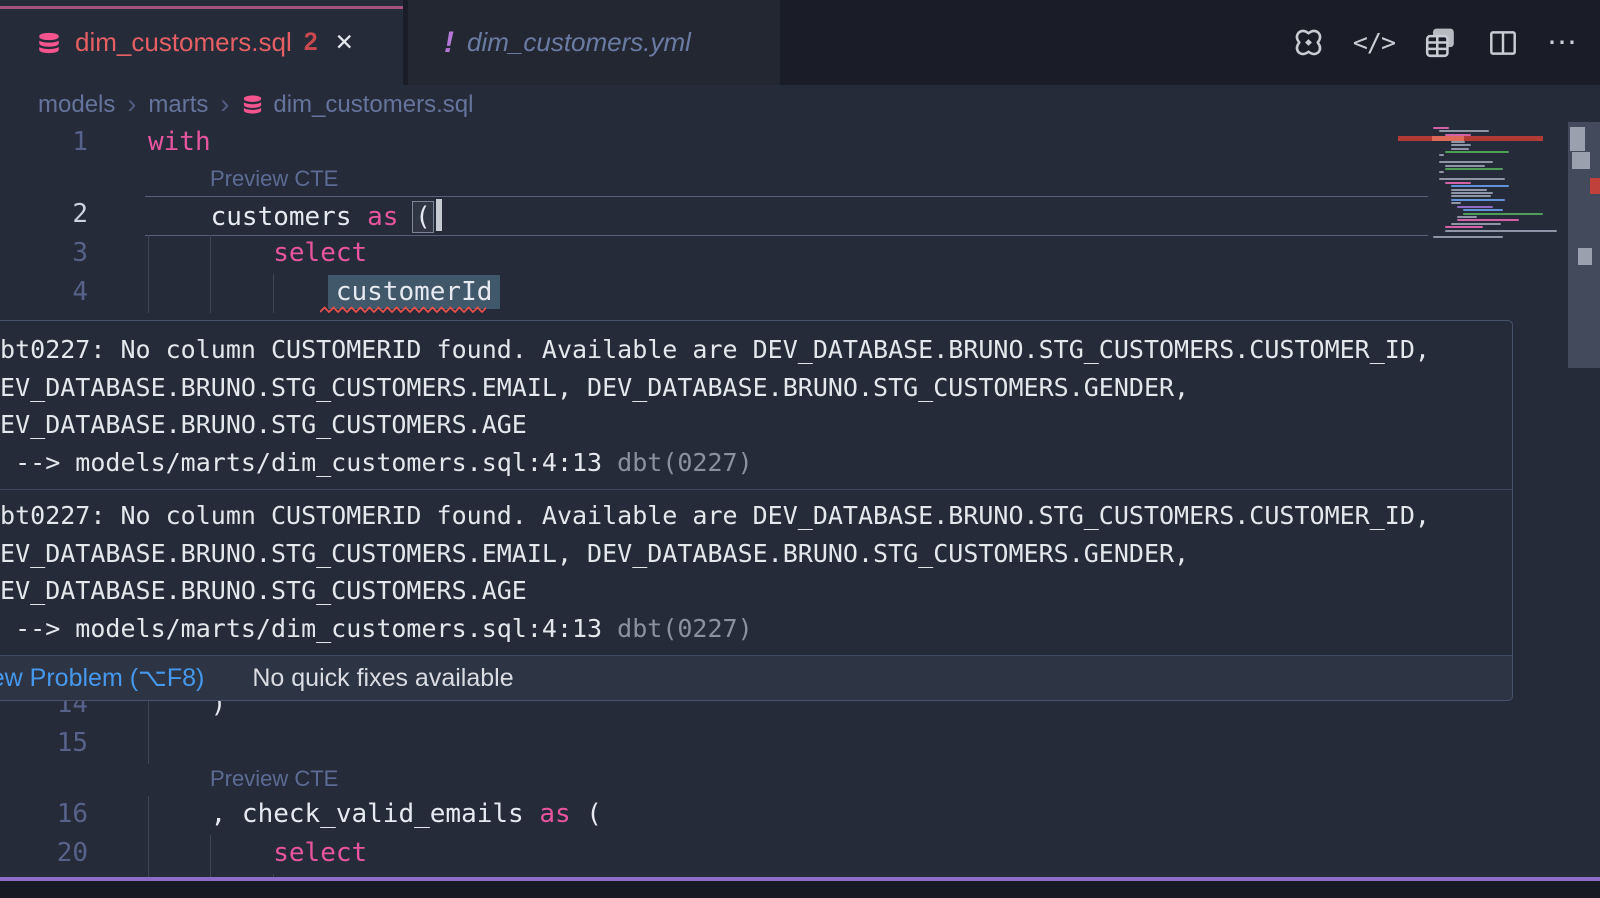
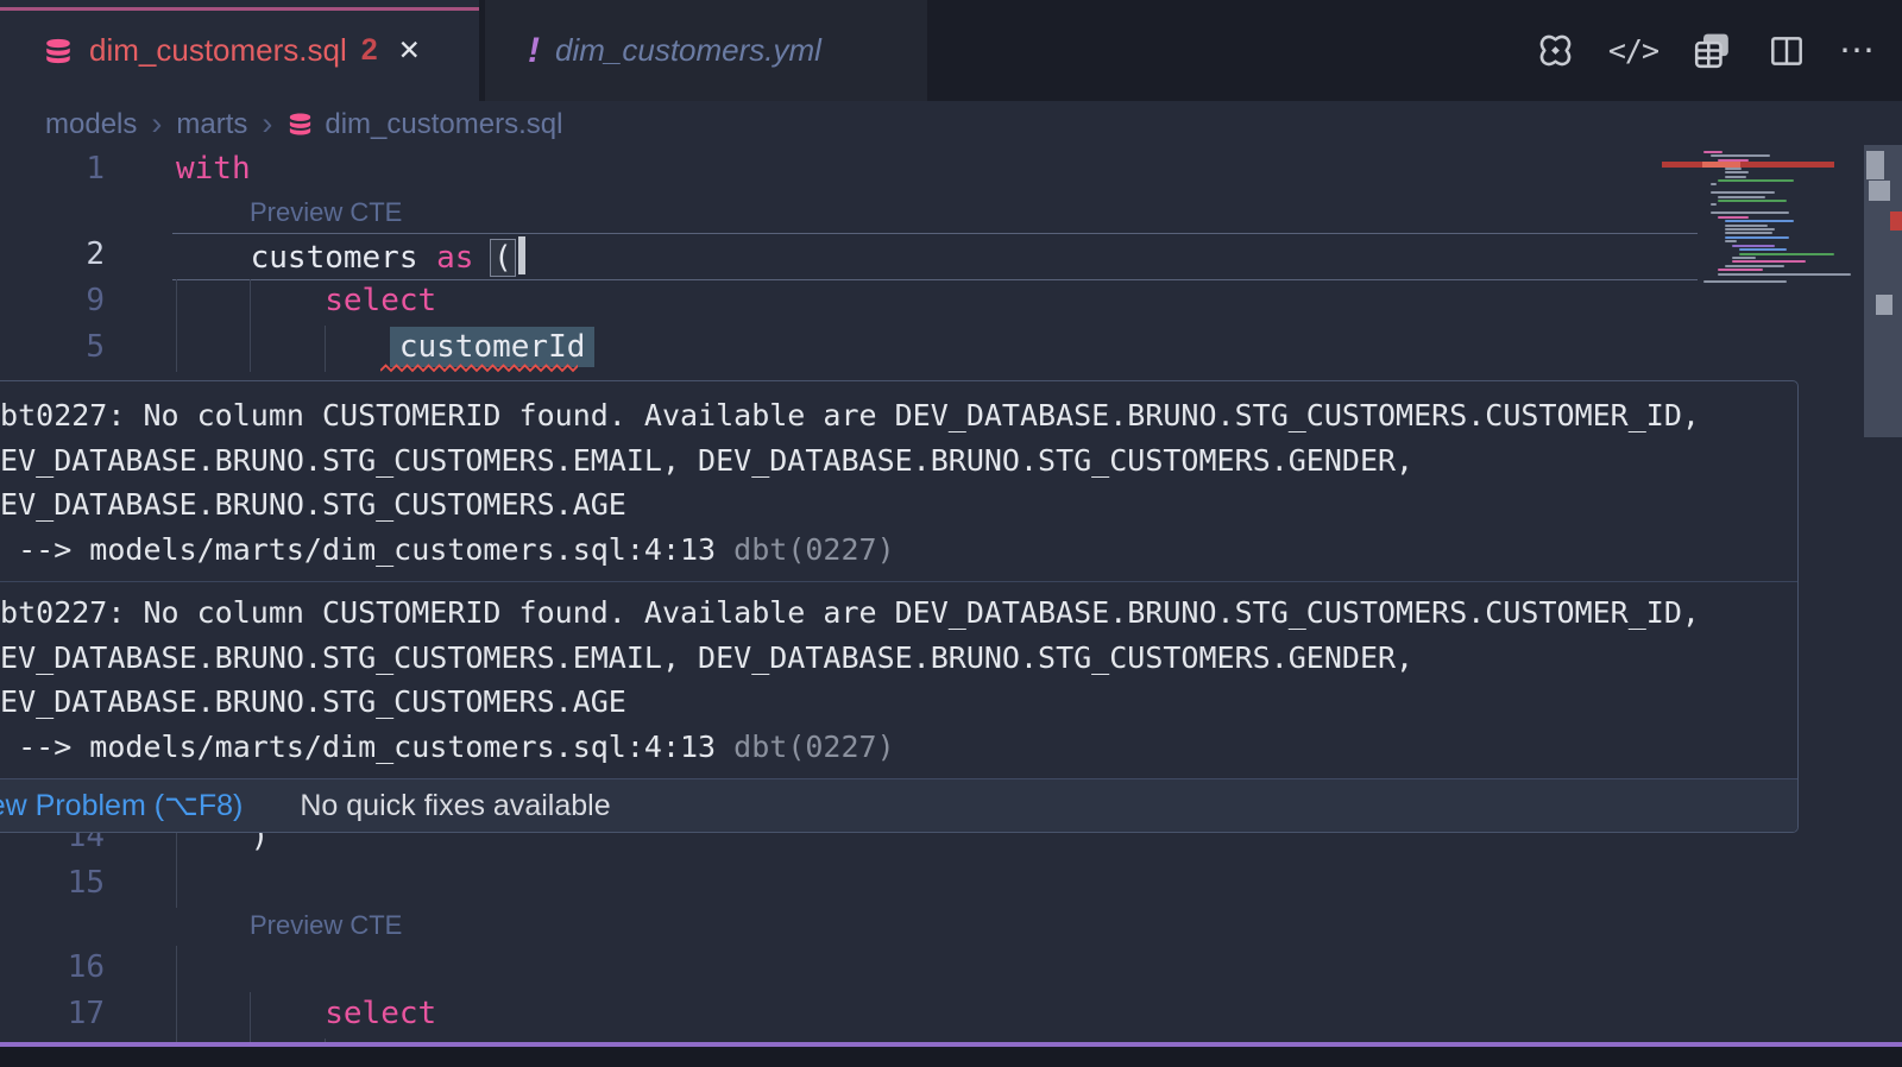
  dim_customers.sql
  2
  ✕
  !
  dim_customers.yml
  </>
  ⋯
  models
  ›
  marts
  ›
  dim_customers.sql
  1
  with
  Preview CTE
  2
  customers as (
- 3
+ 9
  select
- 4
+ 5
  customerId
  14
  )
  15
  Preview CTE
  16
- , check_valid_emails as (
- 20
+ 17
  select
  bt0227: No column CUSTOMERID found. Available are DEV_DATABASE.BRUNO.STG_CUSTOMERS.CUSTOMER_ID,
  EV_DATABASE.BRUNO.STG_CUSTOMERS.EMAIL, DEV_DATABASE.BRUNO.STG_CUSTOMERS.GENDER,
  EV_DATABASE.BRUNO.STG_CUSTOMERS.AGE
  --> models/marts/dim_customers.sql:4:13 dbt(0227)
  bt0227: No column CUSTOMERID found. Available are DEV_DATABASE.BRUNO.STG_CUSTOMERS.CUSTOMER_ID,
  EV_DATABASE.BRUNO.STG_CUSTOMERS.EMAIL, DEV_DATABASE.BRUNO.STG_CUSTOMERS.GENDER,
  EV_DATABASE.BRUNO.STG_CUSTOMERS.AGE
  --> models/marts/dim_customers.sql:4:13 dbt(0227)
  w Problem (⌥F8)
  No quick fixes available
